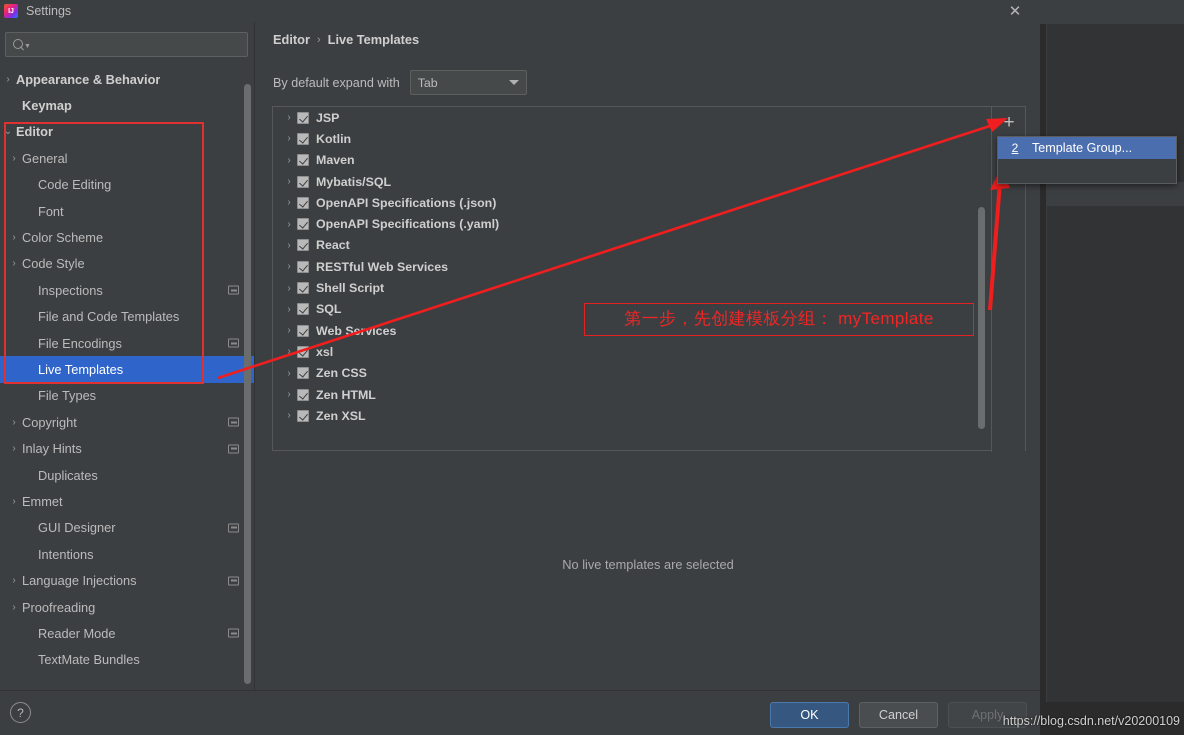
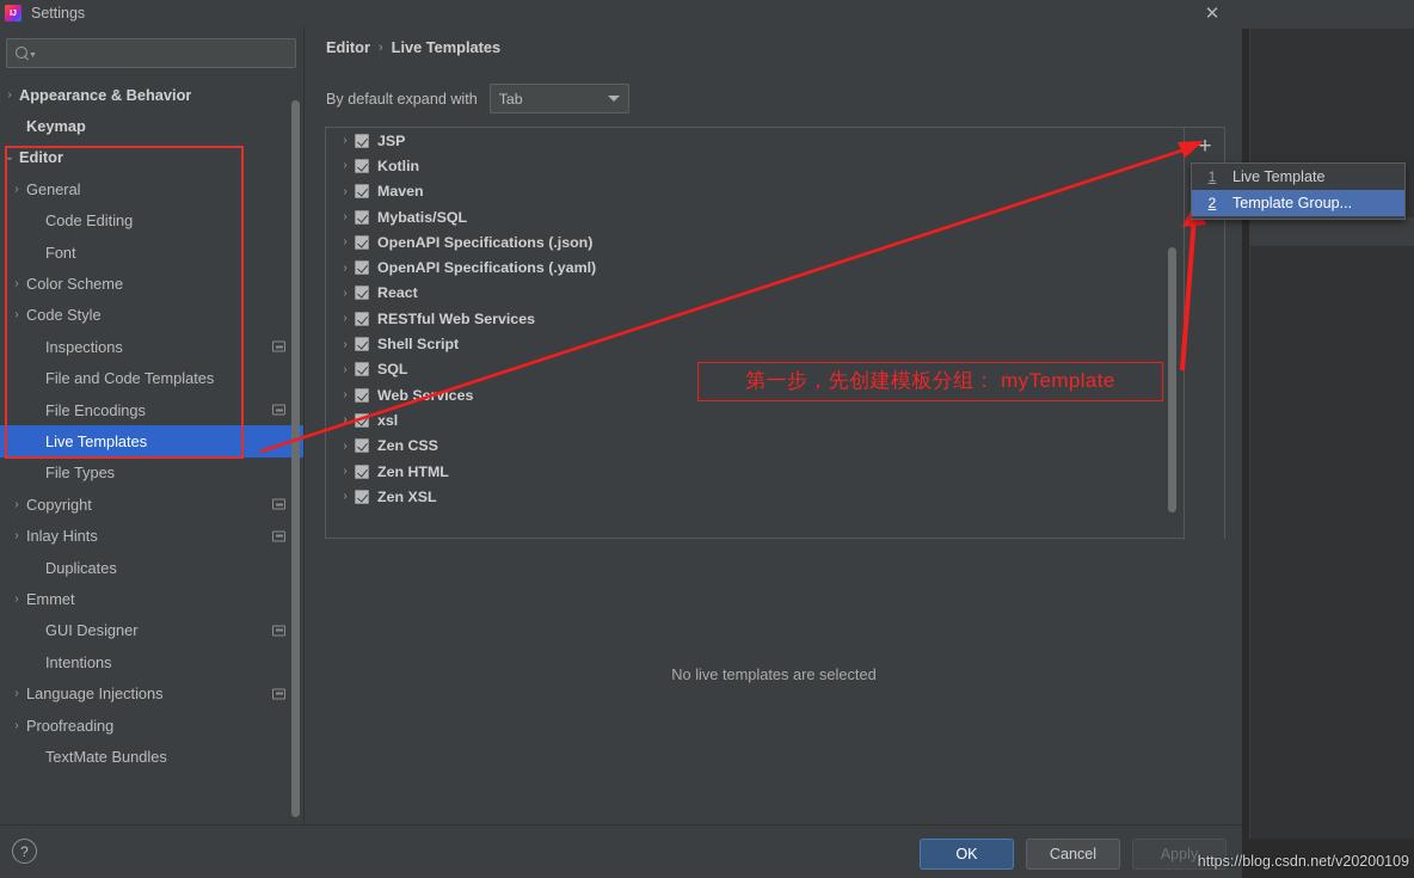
  Settings
  ✕
  ›
  Appearance & Behavior
  Keymap
  ⌄
  Editor
  ›
  General
  Code Editing
  Font
  ›
  Color Scheme
  ›
  Code Style
  Inspections
  File and Code Templates
  File Encodings
  Live Templates
  File Types
  ›
  Copyright
  ›
  Inlay Hints
  Duplicates
  ›
  Emmet
  GUI Designer
  Intentions
  ›
  Language Injections
  ›
  Proofreading
- Reader Mode
  TextMate Bundles
  Editor
  ›
  Live Templates
  By default expand with
  Tab
  ›
  JSP
  ›
  Kotlin
  ›
  Maven
  ›
  Mybatis/SQL
  ›
  OpenAPI Specifications (.json)
  ›
  OpenAPI Specifications (.yaml)
  ›
  React
  ›
  RESTful Web Services
  ›
  Shell Script
  ›
  SQL
  ›
  Web Sevices
  ›
  xsl
  ›
  Zen CSS
  ›
  Zen HTML
  ›
  Zen XSL
  +
  No live templates are selected
  ?
  OK
  Cancel
  Apply
+ 1
+ Live Template
  2
  Template Group...
  第一步，先创建模板分组： myTemplate
  https://blog.csdn.net/v20200109
